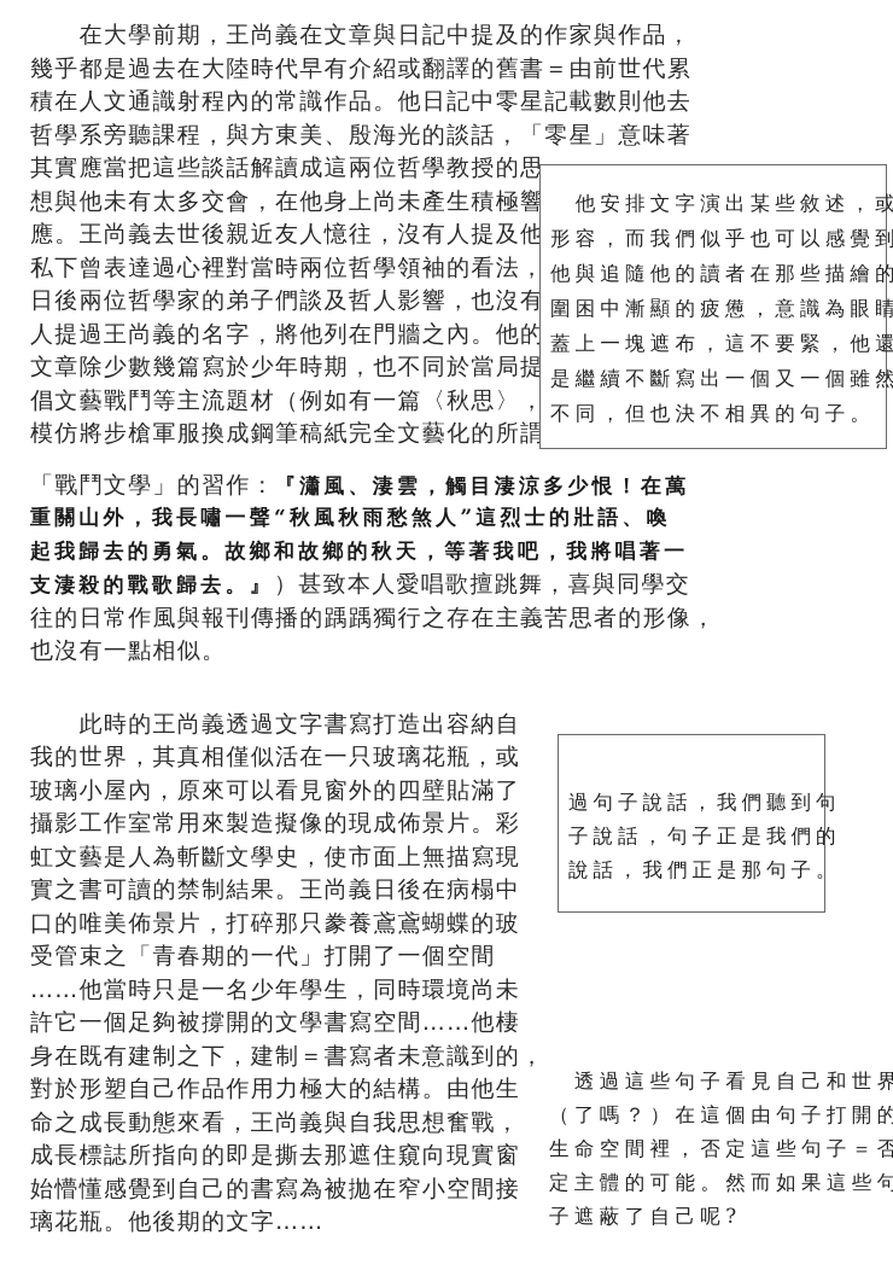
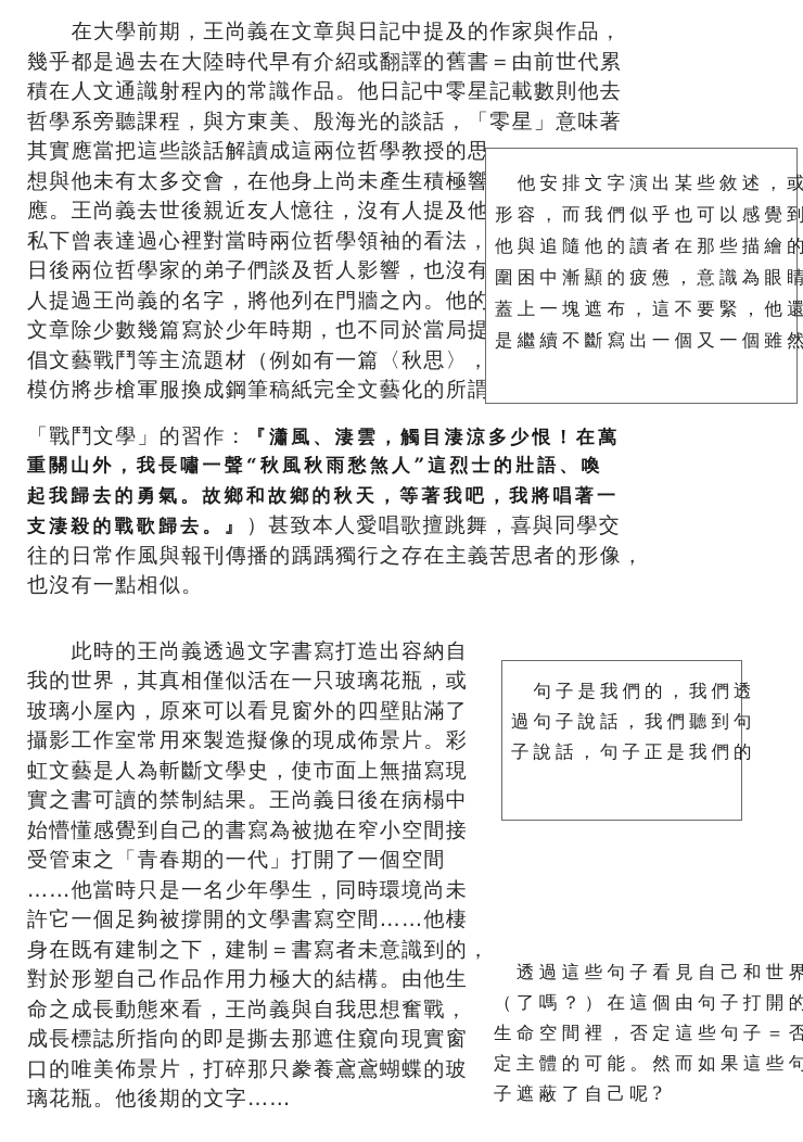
  在大學前期，王尚義在文章與日記中提及的作家與作品，
  幾乎都是過去在大陸時代早有介紹或翻譯的舊書＝由前世代累
  積在人文通識射程內的常識作品。他日記中零星記載數則他去
  哲學系旁聽課程，與方東美、殷海光的談話，「零星」意味著
  其實應當把這些談話解讀成這兩位哲學教授的思
  想與他未有太多交會，在他身上尚未產生積極響
  應。王尚義去世後親近友人憶往，沒有人提及他
  私下曾表達過心裡對當時兩位哲學領袖的看法，
  日後兩位哲學家的弟子們談及哲人影響，也沒有
  人提過王尚義的名字，將他列在門牆之內。他的
  文章除少數幾篇寫於少年時期，也不同於當局提
  倡文藝戰鬥等主流題材（例如有一篇〈秋思〉，
  模仿將步槍軍服換成鋼筆稿紙完全文藝化的所謂
  「戰鬥文學」的習作：『瀟風、淒雲，觸目淒涼多少恨！在萬
  重關山外，我長嘯一聲“秋風秋雨愁煞人”這烈士的壯語、喚
  起我歸去的勇氣。故鄉和故鄉的秋天，等著我吧，我將唱著一
  支淒殺的戰歌歸去。』）甚致本人愛唱歌擅跳舞，喜與同學交
  往的日常作風與報刊傳播的踽踽獨行之存在主義苦思者的形像，
  也沒有一點相似。
  他安排文字演出某些敘述，或
  形容，而我們似乎也可以感覺到
  他與追隨他的讀者在那些描繪的
  圍困中漸顯的疲憊，意識為眼睛
  蓋上一塊遮布，這不要緊，他還
  是繼續不斷寫出一個又一個雖然
- 不同，但也決不相異的句子。
  此時的王尚義透過文字書寫打造出容納自
  我的世界，其真相僅似活在一只玻璃花瓶，或
  玻璃小屋內，原來可以看見窗外的四壁貼滿了
  攝影工作室常用來製造擬像的現成佈景片。彩
  虹文藝是人為斬斷文學史，使市面上無描寫現
  實之書可讀的禁制結果。王尚義日後在病榻中
- 口的唯美佈景片，打碎那只豢養鳶鳶蝴蝶的玻
+ 始懵懂感覺到自己的書寫為被拋在窄小空間接
  受管束之「青春期的一代」打開了一個空間
  ……他當時只是一名少年學生，同時環境尚未
  許它一個足夠被撐開的文學書寫空間……他棲
  身在既有建制之下，建制＝書寫者未意識到的，
  對於形塑自己作品作用力極大的結構。由他生
  命之成長動態來看，王尚義與自我思想奮戰，
  成長標誌所指向的即是撕去那遮住窺向現實窗
- 始懵懂感覺到自己的書寫為被拋在窄小空間接
+ 口的唯美佈景片，打碎那只豢養鳶鳶蝴蝶的玻
  璃花瓶。他後期的文字……
+ 句子是我們的，我們透
  過句子說話，我們聽到句
  子說話，句子正是我們的
- 說話，我們正是那句子。
  透過這些句子看見自己和世界
  （了嗎？）在這個由句子打開的
  生命空間裡，否定這些句子＝否
  定主體的可能。然而如果這些句
  子遮蔽了自己呢?
